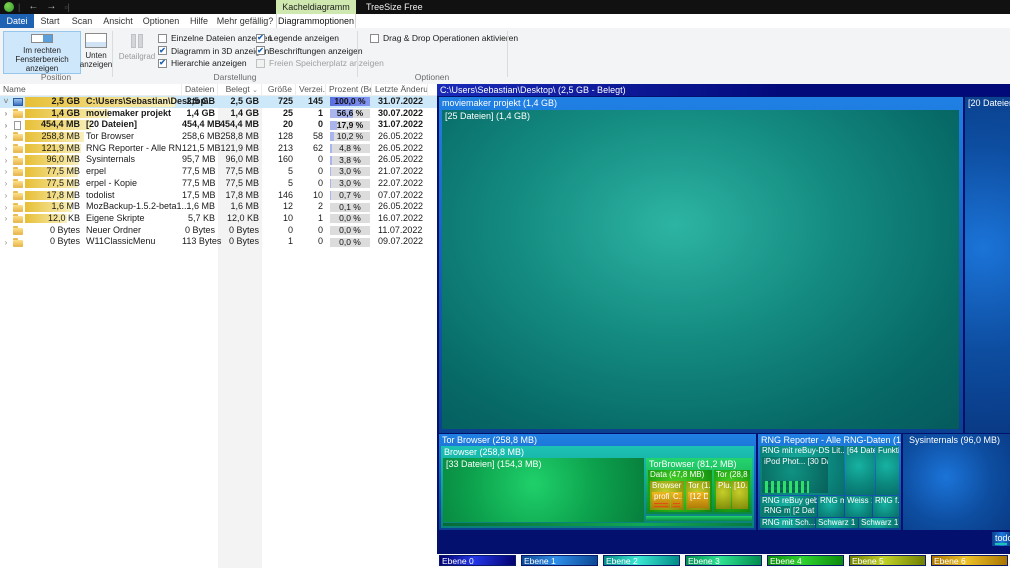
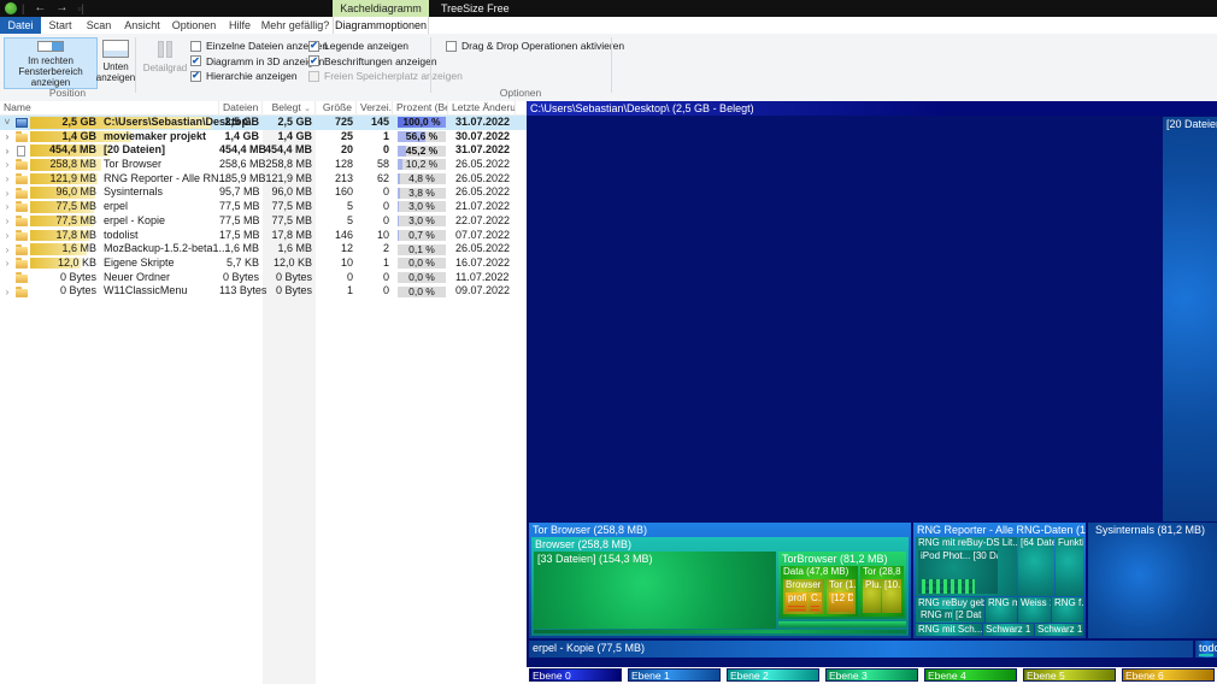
  |
  ←
  →
  ▫|
  Kacheldiagramm
  TreeSize Free
  Datei
  Start
  Scan
  Ansicht
  Optionen
  Hilfe
  Mehr gefällig?
  Diagrammoptionen
  Im rechten Fensterbereich anzeigen
  Unten anzeigen
  Position
  Detailgrad
  Einzelne Dateien anzeen
  ✔
  Diagramm in 3D anzein
  ✔
  Hierarchie anzeigen
  ✔
  Legende anzeigen
  ✔
  Beschriftungen anzeigen
  Freien Speicherplatz azeigen
- Darstellung
  Drag & Drop Operationen aktivieen
  Optionen
  Name
  Dateien
  Belegt
  Größe
  Verzei.
  Prozent (Be
  Letzte Änderu
  ˅
  2,5 GB
  C:\Users\Sebastian\Desktop\
  2,5 GB
  2,5 GB
  725
  145
  100,0 %
  31.07.2022
  ›
  1,4 GB
  moviemaker projekt
  1,4 GB
  1,4 GB
  25
  1
  56,6 %
  30.07.2022
  ›
  454,4 MB
  [20 Dateien]
  454,4 MB
  454,4 MB
  20
  0
- 17,9 %
+ 45,2 %
  31.07.2022
  ›
  258,8 MB
  Tor Browser
  258,6 MB
  258,8 MB
  128
  58
  10,2 %
  26.05.2022
  ›
  121,9 MB
  RNG Reporter - Alle RN...
- 121,5 MB
+ 185,9 MB
  121,9 MB
  213
  62
  4,8 %
  26.05.2022
  ›
  96,0 MB
  Sysinternals
  95,7 MB
  96,0 MB
  160
  0
  3,8 %
  26.05.2022
  ›
  77,5 MB
  erpel
  77,5 MB
  77,5 MB
  5
  0
  3,0 %
  21.07.2022
  ›
  77,5 MB
  erpel - Kopie
  77,5 MB
  77,5 MB
  5
  0
  3,0 %
  22.07.2022
  ›
  17,8 MB
  todolist
  17,5 MB
  17,8 MB
  146
  10
  0,7 %
  07.07.2022
  ›
  1,6 MB
  MozBackup-1.5.2-beta1...
  1,6 MB
  1,6 MB
  12
  2
  0,1 %
  26.05.2022
  ›
  12,0 KB
  Eigene Skripte
  5,7 KB
  12,0 KB
  10
  1
  0,0 %
  16.07.2022
  0 Bytes
  Neuer Ordner
  0 Bytes
  0 Bytes
  0
  0
  0,0 %
  11.07.2022
  ›
  0 Bytes
  W11ClassicMenu
  113 Byte
  0 Bytes
  1
  0
  0,0 %
  09.07.2022
  C:\Users\Sebastian\Desktop\ (2,5 GB - Belegt)
- moviemaker projekt (1,4 GB)
- [25 Dateien] (1,4 GB)
  Tor Browser (258,8 MB)
  Browser (258,8 MB)
  [33 Dateien] (154,3 MB)
  TorBrowser (81,2 MB)
  Data (47,8 MB)
  Tor (1.
  Tor (28,8
  RNG Reporter - Alle RNG-Daten (1
  RNG mit reBuy-DS Lit..
  RNG reBuy geb
  RNG f.
  RNG mit Sch...
- Sysinternals (96,0 MB)
+ Sysinternals (81,2 MB)
+ erpel - Kopie (77,5 MB)
  Ebene 0
  Ebene 1
  Ebene 2
  Ebene 3
  Ebene 4
  Ebene 5
  Ebene 6
